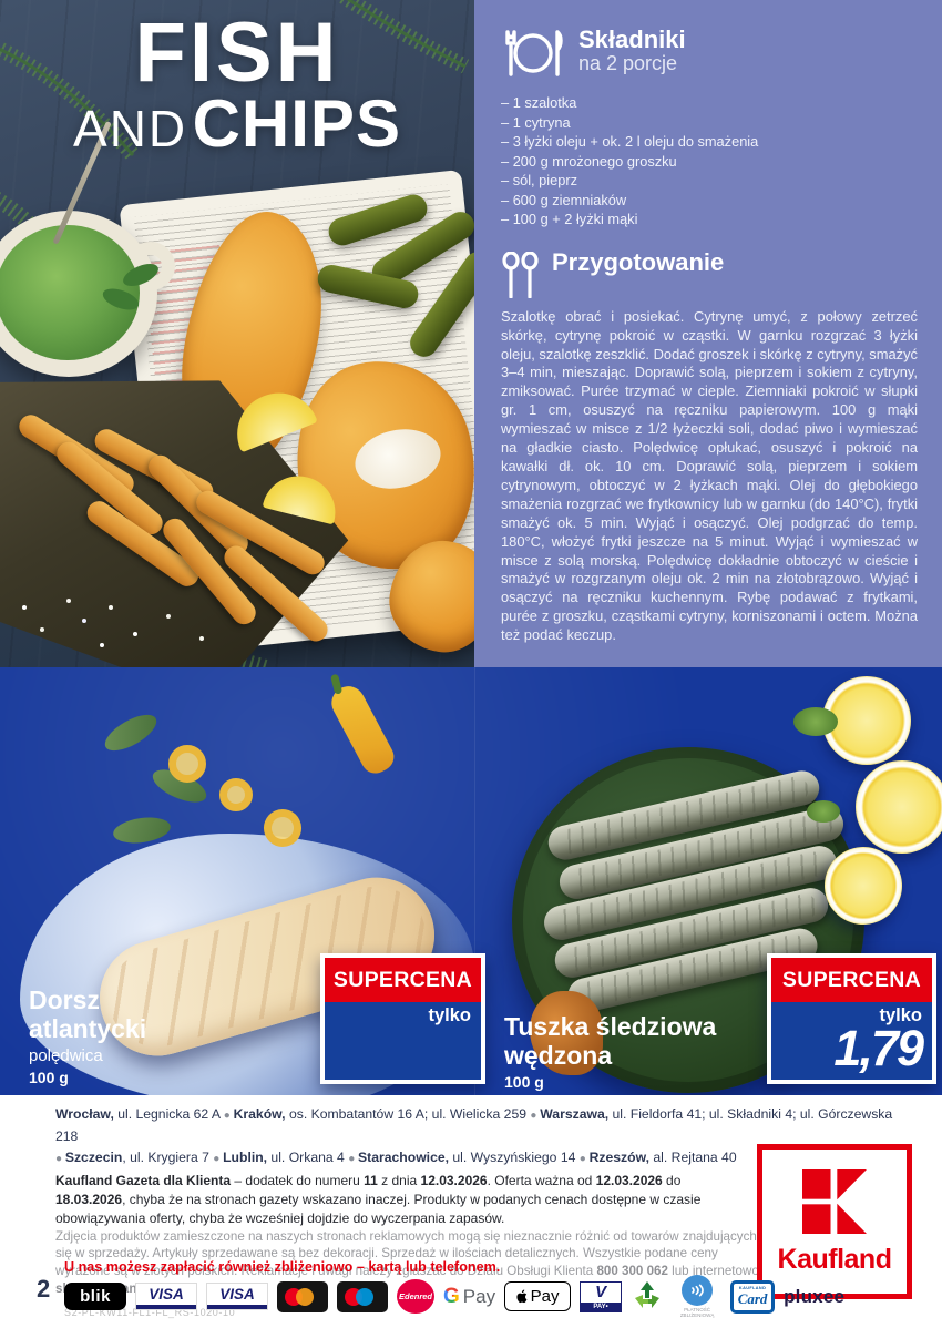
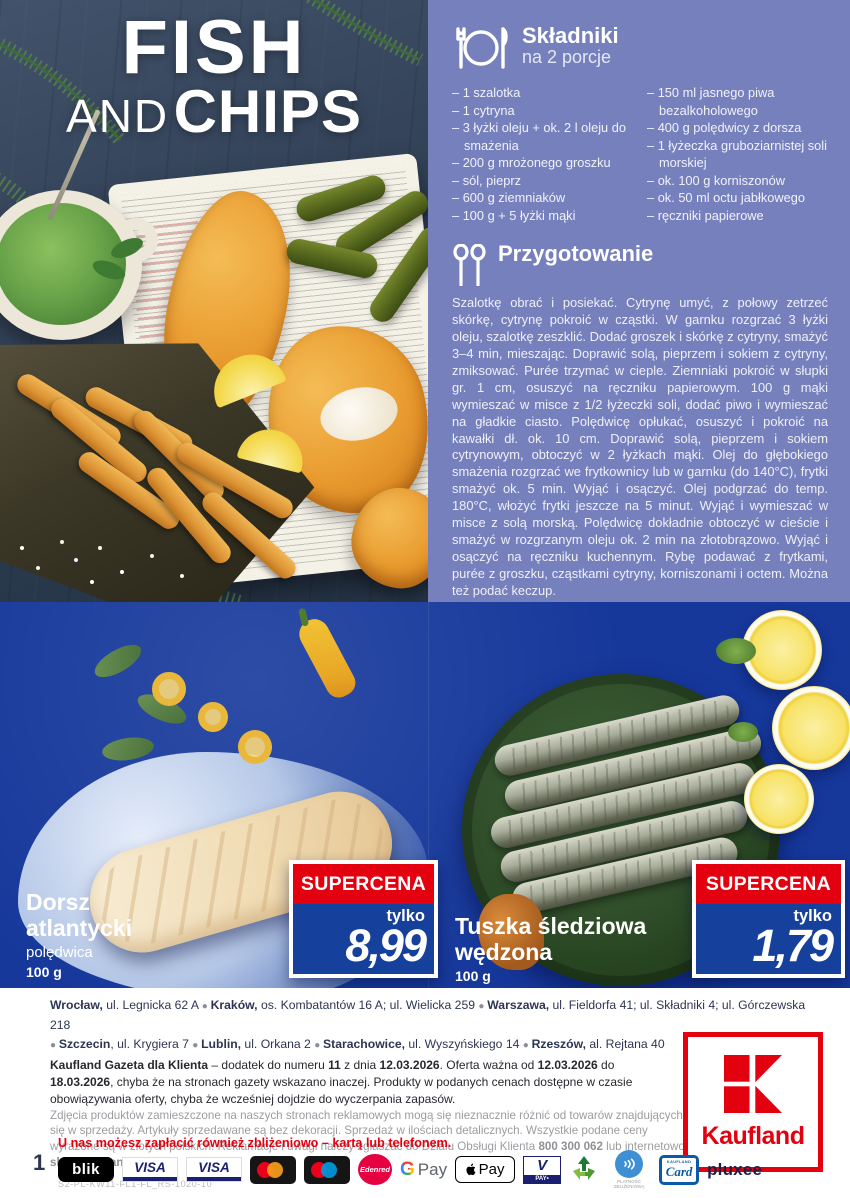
  FISH
  AND CHIPS
  Składniki
  na 2 porcje
  1 szalotka
  1 cytryna
  3 łyżki oleju + ok. 2 l oleju do smażenia
  200 g mrożonego groszku
  sól, pieprz
  600 g ziemniaków
- 100 g + 2 łyżki mąki
+ 100 g + 5 łyżki mąki
+ 150 ml jasnego piwa bezalkoholowego
+ 400 g polędwicy z dorsza
+ 1 łyżeczka gruboziarnistej soli morskiej
+ ok. 100 g korniszonów
+ ok. 50 ml octu jabłkowego
+ ręczniki papierowe
  Przygotowanie
  Szalotkę obrać i posiekać. Cytrynę umyć, z połowy zetrzeć skórkę, cytrynę pokroić w cząstki. W garnku rozgrzać 3 łyżki oleju, szalotkę zeszklić. Dodać groszek i skórkę z cytryny, smażyć 3–4 min, mieszając. Doprawić solą, pieprzem i sokiem z cytryny, zmiksować. Purée trzymać w cieple. Ziemniaki pokroić w słupki gr. 1 cm, osuszyć na ręczniku papierowym. 100 g mąki wymieszać w misce z 1/2 łyżeczki soli, dodać piwo i wymieszać na gładkie ciasto. Polędwicę opłukać, osuszyć i pokroić na kawałki dł. ok. 10 cm. Doprawić solą, pieprzem i sokiem cytrynowym, obtoczyć w 2 łyżkach mąki. Olej do głębokiego smażenia rozgrzać we frytkownicy lub w garnku (do 140°C), frytki smażyć ok. 5 min. Wyjąć i osączyć. Olej podgrzać do temp. 180°C, włożyć frytki jeszcze na 5 minut. Wyjąć i wymieszać w misce z solą morską. Polędwicę dokładnie obtoczyć w cieście i smażyć w rozgrzanym oleju ok. 2 min na złotobrązowo. Wyjąć i osączyć na ręczniku kuchennym. Rybę podawać z frytkami, purée z groszku, cząstkami cytryny, korniszonami i octem. Można też podać keczup.
  Dorsz
  atlantycki
  polędwica
  100 g
  SUPERCENA
  tylko
+ 8,99
  Tuszka śledziowa
  wędzona
  100 g
  SUPERCENA
  tylko
  1,79
  Wrocław, ul. Legnicka 62 A ● Kraków, os. Kombatantów 16 A; ul. Wielicka 259 ● Warszawa, ul. Fieldorfa 41; ul. Składniki 4; ul. Górczewska 218
- ● Szczecin, ul. Krygiera 7 ● Lublin, ul. Orkana 4 ● Starachowice, ul. Wyszyńskiego 14 ● Rzeszów, al. Rejtana 40
+ ● Szczecin, ul. Krygiera 7 ● Lublin, ul. Orkana 2 ● Starachowice, ul. Wyszyńskiego 14 ● Rzeszów, al. Rejtana 40
  Kaufland Gazeta dla Klienta – dodatek do numeru 11 z dnia 12.03.2026. Oferta ważna od 12.03.2026 do 18.03.2026, chyba że na stronach gazety wskazano inaczej. Produkty w podanych cenach dostępne w czasie obowiązywania oferty, chyba że wcześniej dojdzie do wyczerpania zapasów.
  Zdjęcia produktów zamieszczone na naszych stronach reklamowych mogą się nieznacznie różnić od towarów znajdujących się w sprzedaży. Artykuły sprzedawane są bez dekoracji. Sprzedaż w ilościach detalicznych. Wszystkie podane ceny wyrażone są w złotych polskich. Reklamacje i uwagi należy zgłaszać do Działu Obsługi Klienta 800 300 062 lub internetowo sn
  U nas możesz zapłacić również zbliżeniowo – kartą lub telefonem.
- 2
+ 1
  blik
  VISA
  VISA
  Edenred
  G
  Pay
  Pay
  V
  Card
  pluxee
  S2-PL-KW11-FL1-FL_RS-1020-10
  Kaufland
